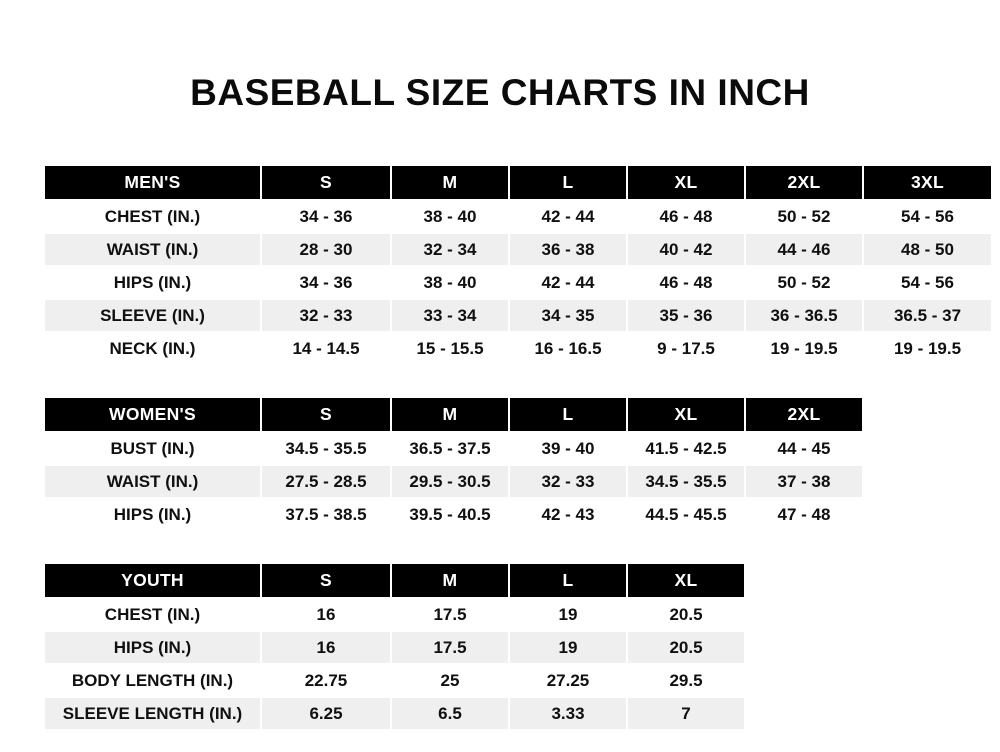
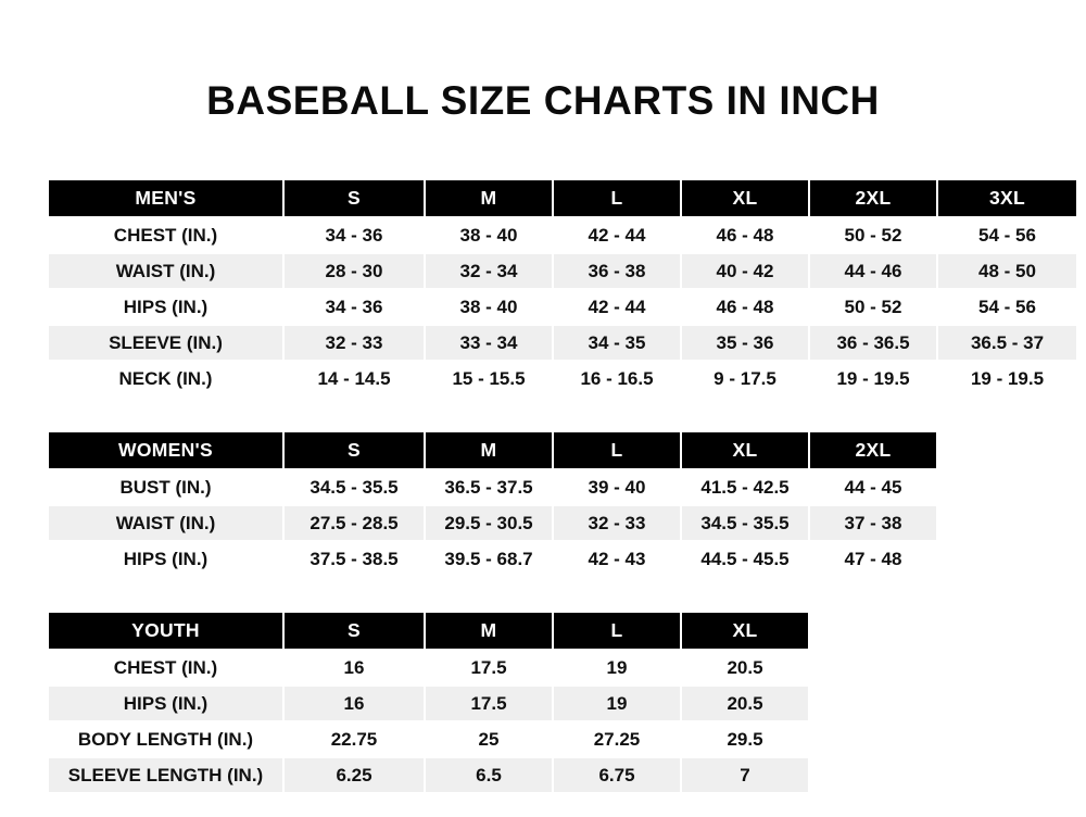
  BASEBALL SIZE CHARTS IN INCH
  MEN'S	S	M	L	XL	2XL	3XL
  CHEST (IN.)	34 - 36	38 - 40	42 - 44	46 - 48	50 - 52	54 - 56
  WAIST (IN.)	28 - 30	32 - 34	36 - 38	40 - 42	44 - 46	48 - 50
  HIPS (IN.)	34 - 36	38 - 40	42 - 44	46 - 48	50 - 52	54 - 56
  SLEEVE (IN.)	32 - 33	33 - 34	34 - 35	35 - 36	36 - 36.5	36.5 - 37
  NECK (IN.)	14 - 14.5	15 - 15.5	16 - 16.5	9 - 17.5	19 - 19.5	19 - 19.5
  WOMEN'S	S	M	L	XL	2XL
  BUST (IN.)	34.5 - 35.5	36.5 - 37.5	39 - 40	41.5 - 42.5	44 - 45
  WAIST (IN.)	27.5 - 28.5	29.5 - 30.5	32 - 33	34.5 - 35.5	37 - 38
- HIPS (IN.)	37.5 - 38.5	39.5 - 40.5	42 - 43	44.5 - 45.5	47 - 48
+ HIPS (IN.)	37.5 - 38.5	39.5 - 68.7	42 - 43	44.5 - 45.5	47 - 48
  YOUTH	S	M	L	XL
  CHEST (IN.)	16	17.5	19	20.5
  HIPS (IN.)	16	17.5	19	20.5
  BODY LENGTH (IN.)	22.75	25	27.25	29.5
- SLEEVE LENGTH (IN.)	6.25	6.5	3.33	7
+ SLEEVE LENGTH (IN.)	6.25	6.5	6.75	7
